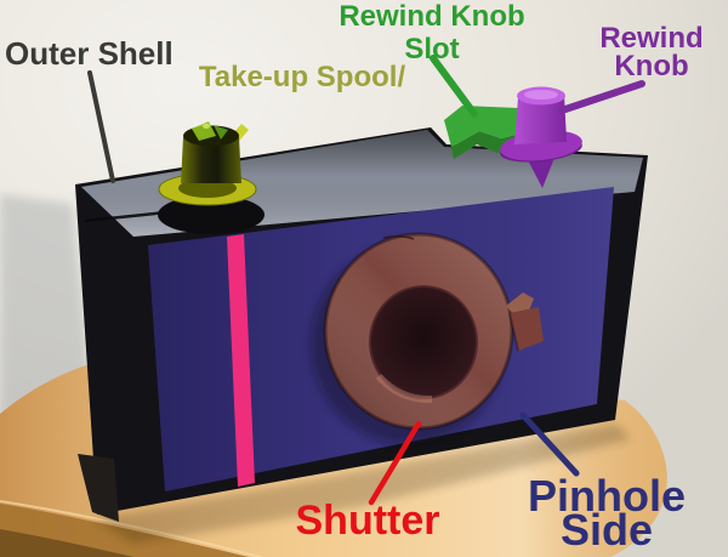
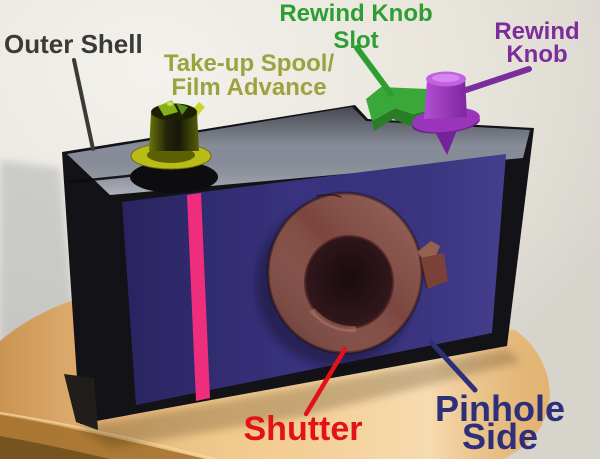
  Outer Shell
  Take-up Spool/
+ Film Advance
  Rewind Knob
  Slot
  Rewind
  Knob
  Shutter
  Pinhole
  Side
